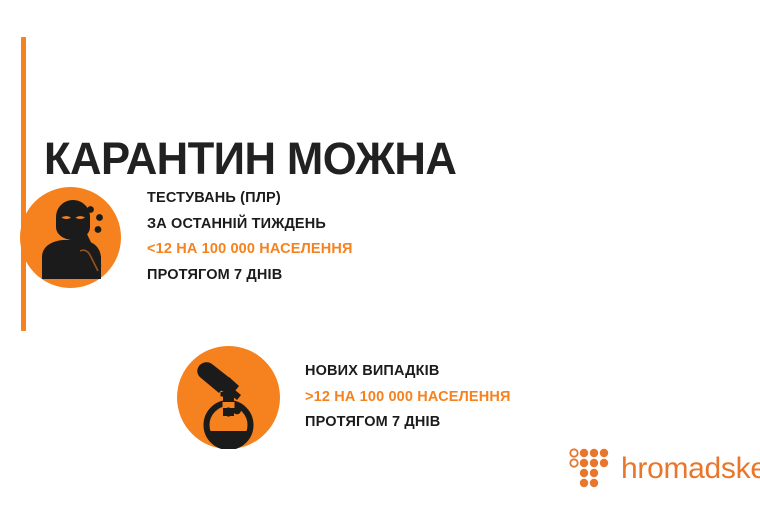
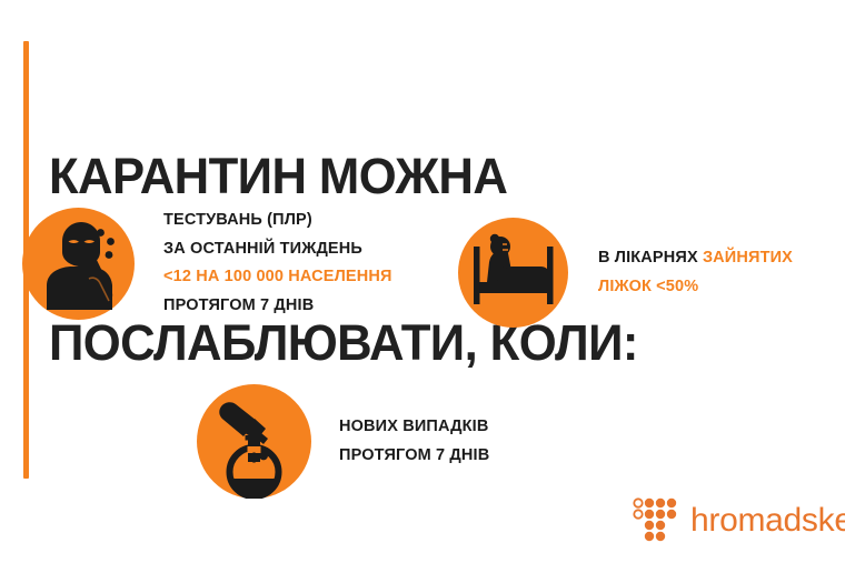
  КАРАНТИН МОЖНА
+ ПОСЛАБЛЮВАТИ, КОЛИ:
  ТЕСТУВАНЬ (ПЛР)
  ЗА ОСТАННІЙ ТИЖДЕНЬ
  <12 НА 100 000 НАСЕЛЕННЯ
  ПРОТЯГОМ 7 ДНІВ
+ В ЛІКАРНЯХ ЗАЙНЯТИХ
+ ЛІЖОК <50%
  НОВИХ ВИПАДКІВ
- >12 НА 100 000 НАСЕЛЕННЯ
  ПРОТЯГОМ 7 ДНІВ
  hromadske
